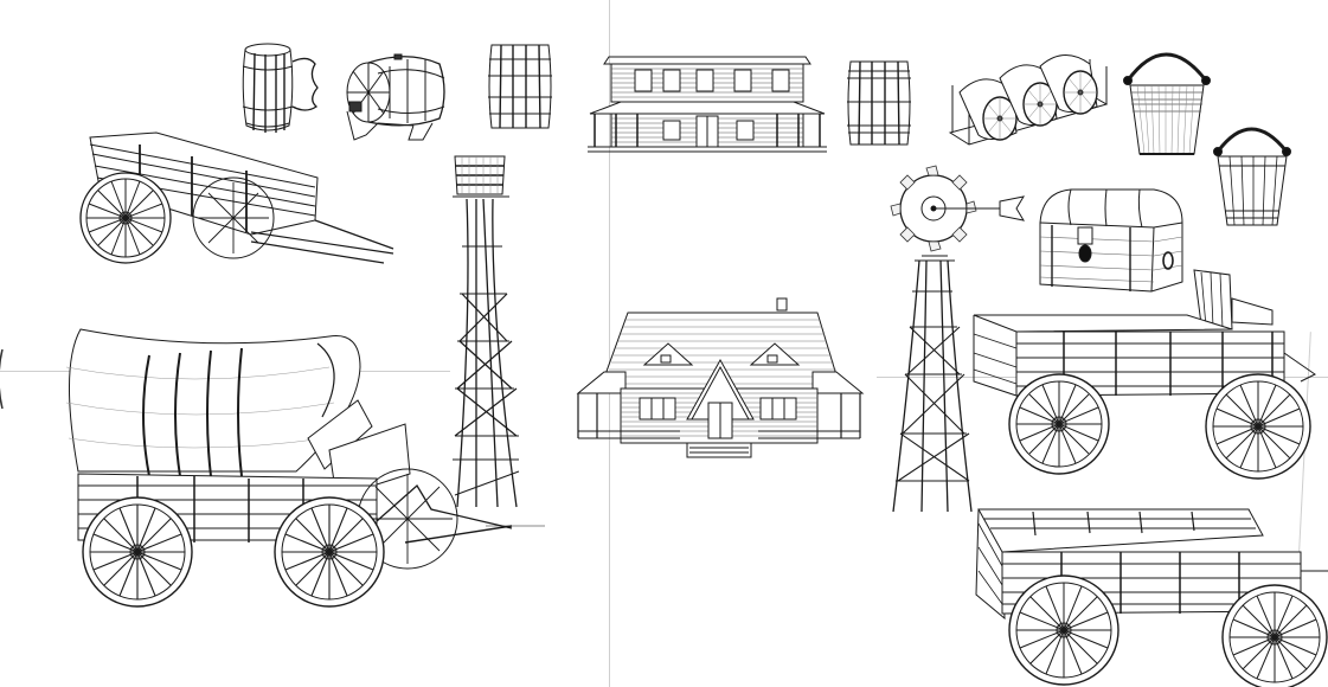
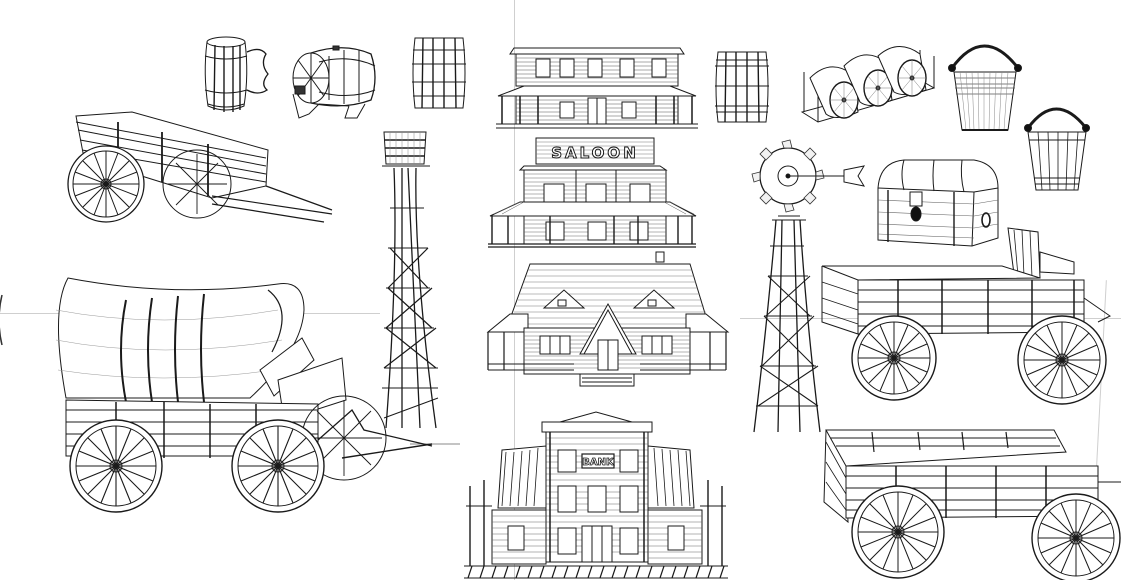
+ SALOON
+ BANK
